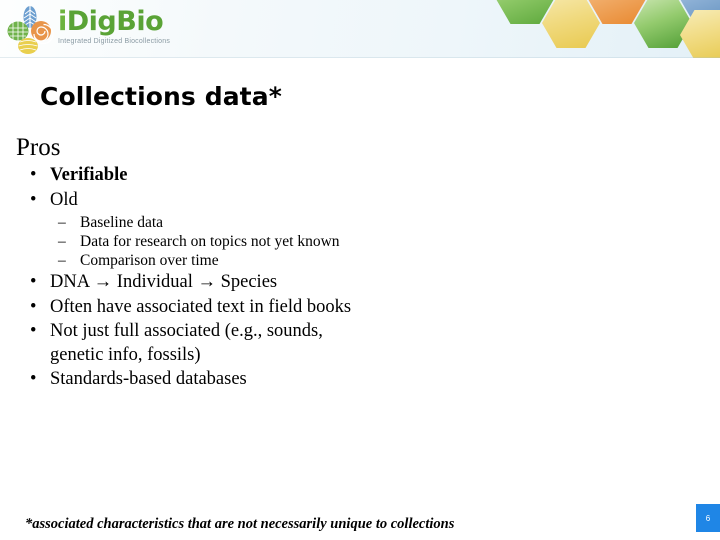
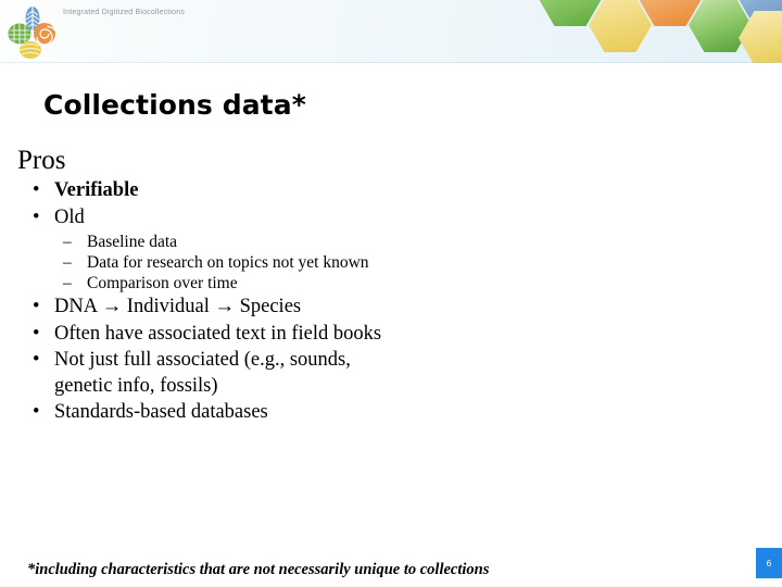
- iDigBio
  Collections data*
  Pros
  •
  Verifiable
  •
  Old
  –
  Baseline data
  –
  Data for research on topics not yet known
  –
  Comparison over time
  •
  DNA → Individual → Species
  •
  Often have associated text in field books
  •
  Not just full associated (e.g., sounds, genetic info, fossils)
  •
  Standards-based databases
- *associated characteristics that are not necessarily unique to collections
+ *including characteristics that are not necessarily unique to collections
  6
